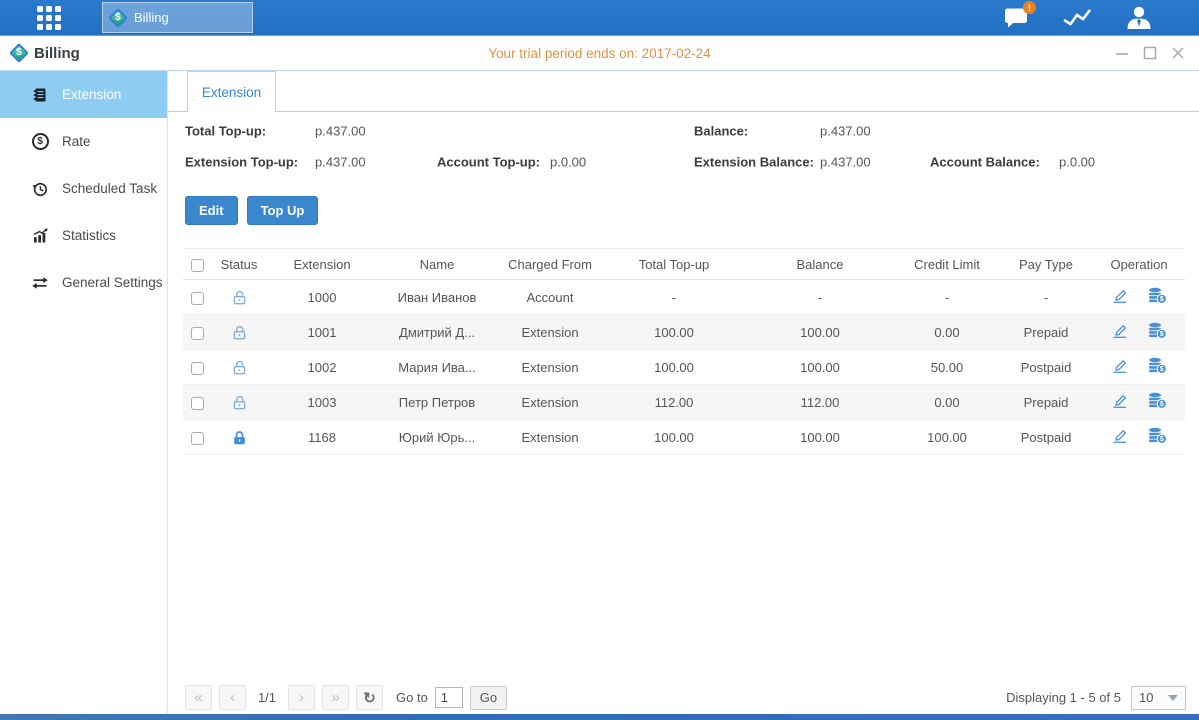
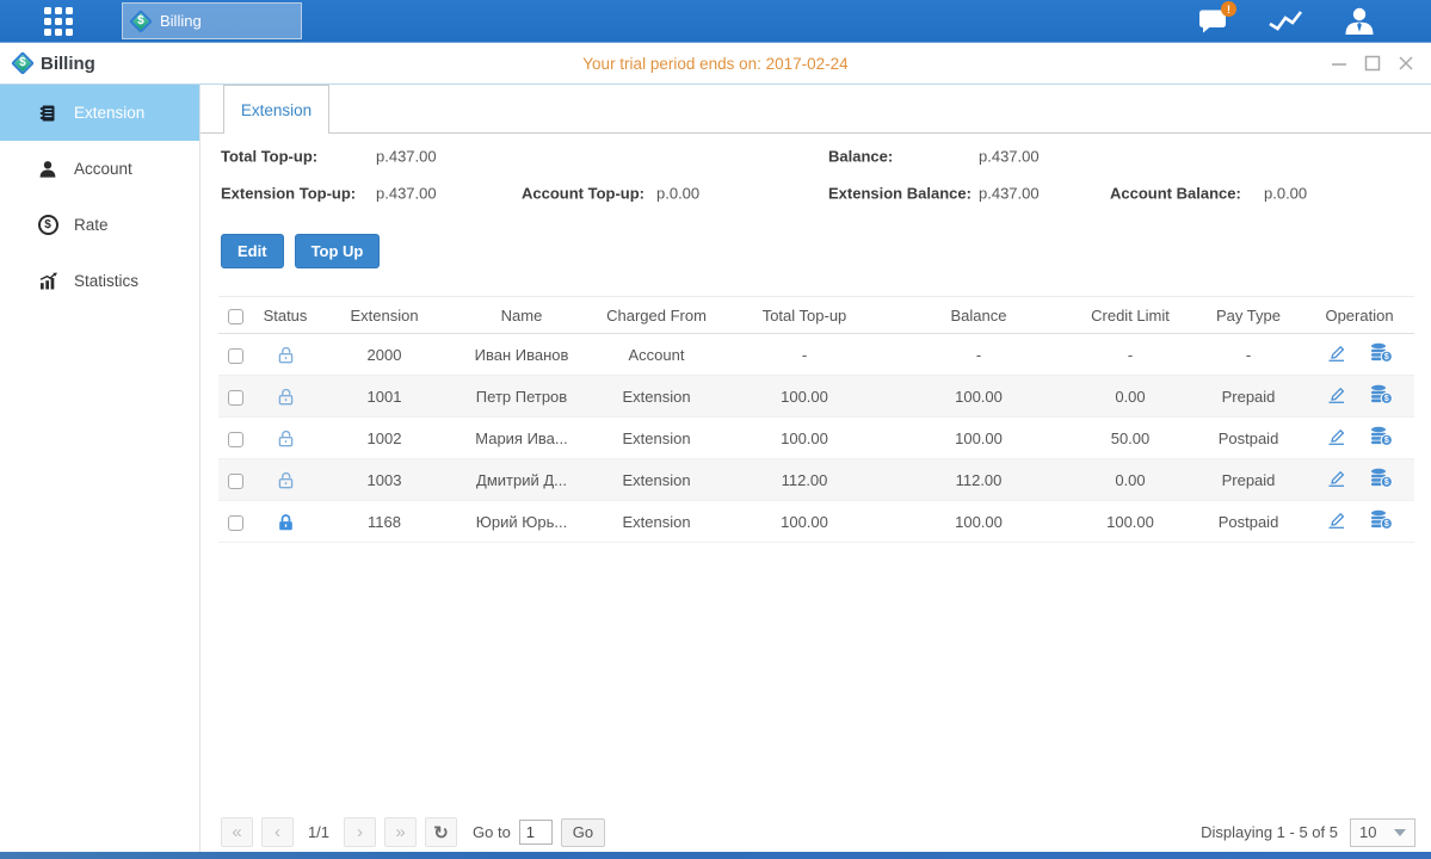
  Billing
  Billing
  Your trial period ends on: 2017-02-24
  Extension
+ Account
  Rate
- Scheduled Task
  Statistics
- General Settings
  Extension
  Total Top-up:
  p.437.00
  Balance:
  p.437.00
  Extension Top-up:
  p.437.00
  Account Top-up:
  p.0.00
  Extension Balance:
  p.437.00
  Account Balance:
  p.0.00
  Edit
  Top Up
  	Status	Extension	Name	Charged From	Total Top-up	Balance	Credit Limit	Pay Type	Operation
- 		1000	Иван Иванов	Account	-	-	-	-
+ 		2000	Иван Иванов	Account	-	-	-	-
- 		1001	Дмитрий Д...	Extension	100.00	100.00	0.00	Prepaid
+ 		1001	Петр Петров	Extension	100.00	100.00	0.00	Prepaid
  		1002	Мария Ива...	Extension	100.00	100.00	50.00	Postpaid
- 		1003	Петр Петров	Extension	112.00	112.00	0.00	Prepaid
+ 		1003	Дмитрий Д...	Extension	112.00	112.00	0.00	Prepaid
  		1168	Юрий Юрь...	Extension	100.00	100.00	100.00	Postpaid
  «
  ‹
  1/1
  ›
  »
  ↻
  Go to
  1
  Go
  Displaying 1 - 5 of 5
  10
